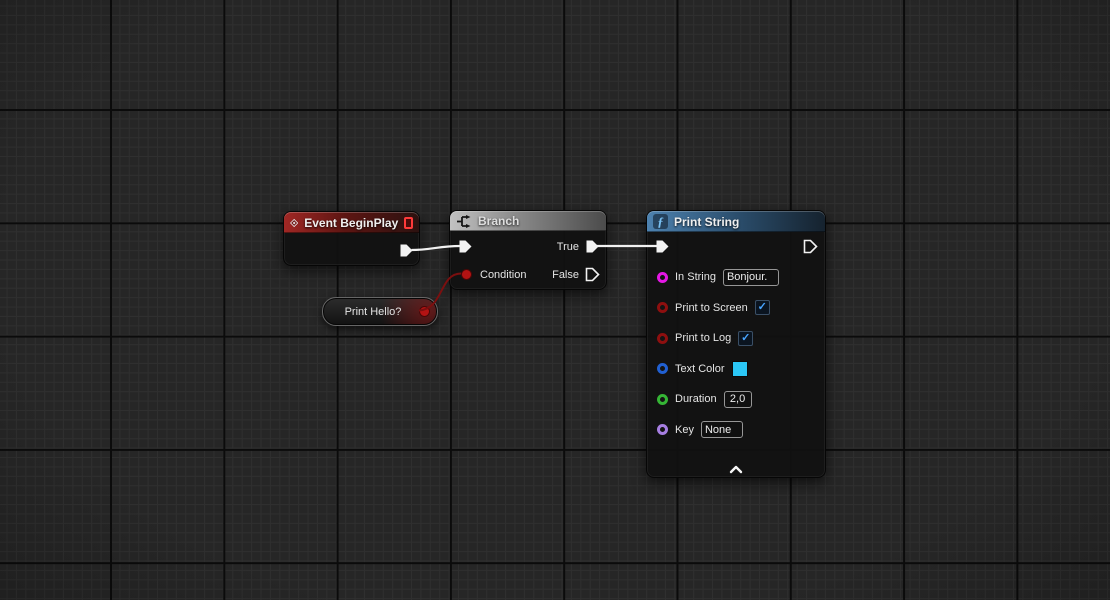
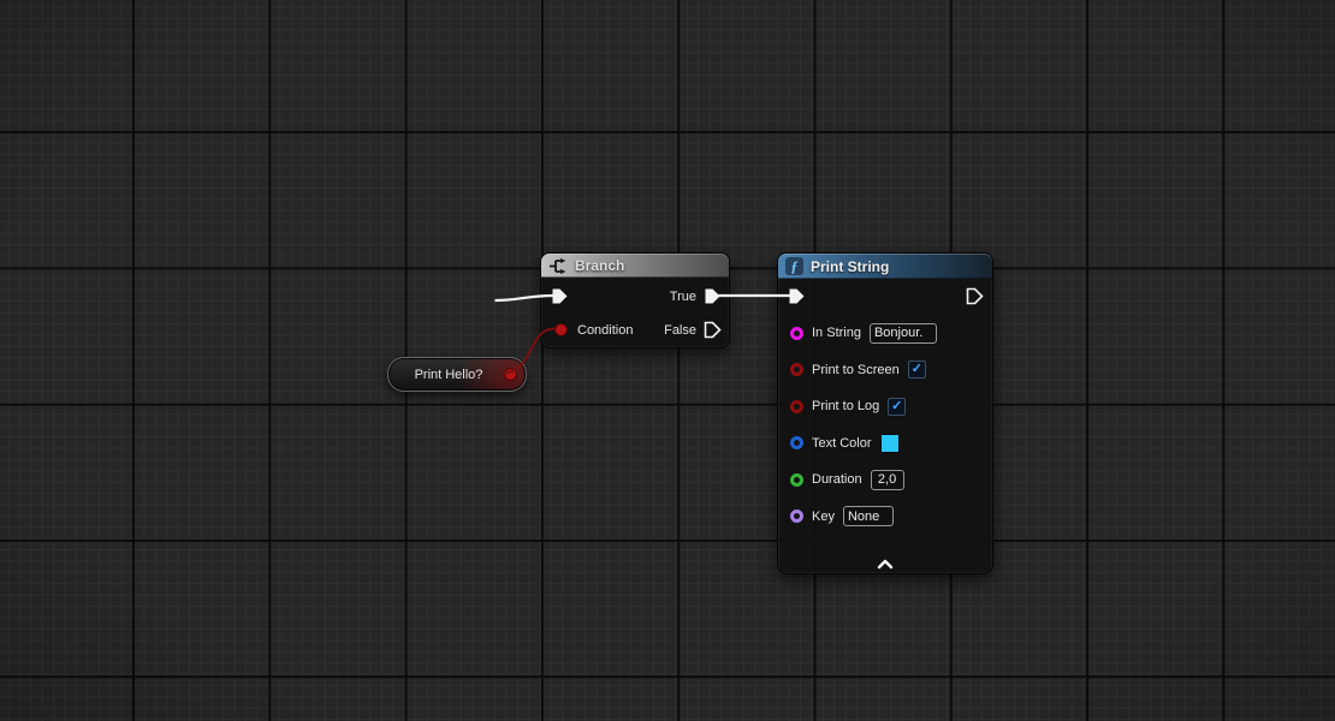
- Event BeginPlay
  Print Hello?
  Branch
  True
  Condition
  False
  ƒ
  Print String
  In String
  Bonjour.
  Print to Screen
  ✓
  Print to Log
  ✓
  Text Color
  Duration
  2,0
  Key
  None
